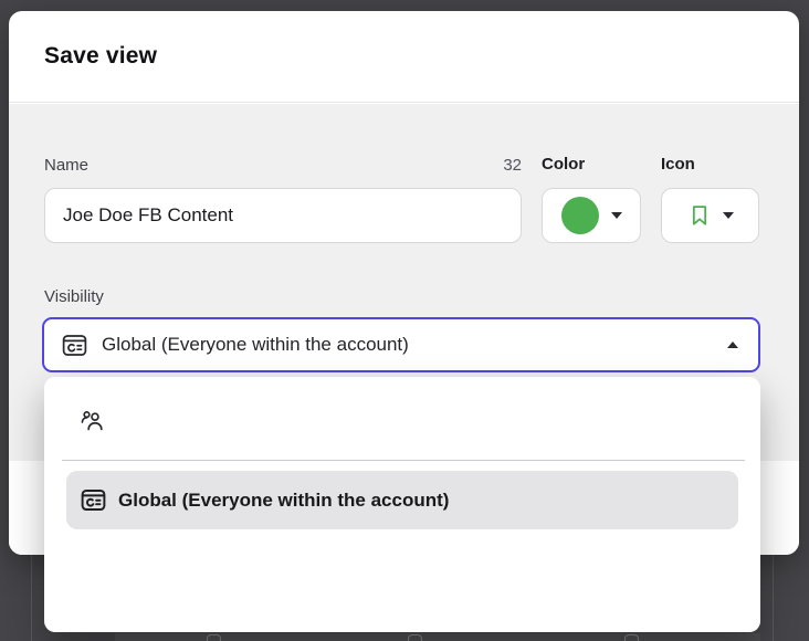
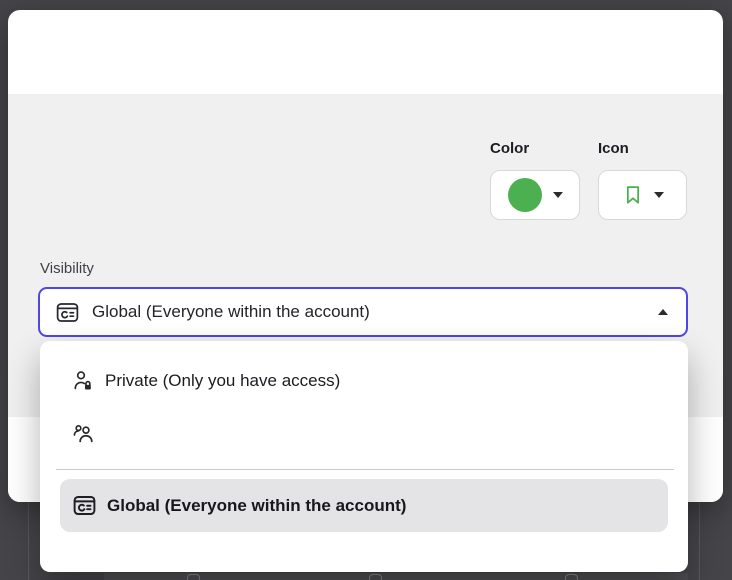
- Save view
- Name
- 32
- Joe Doe FB Content
  Color
  Icon
  Visibility
  Global (Everyone within the account)
+ Private (Only you have access)
  Global (Everyone within the account)
